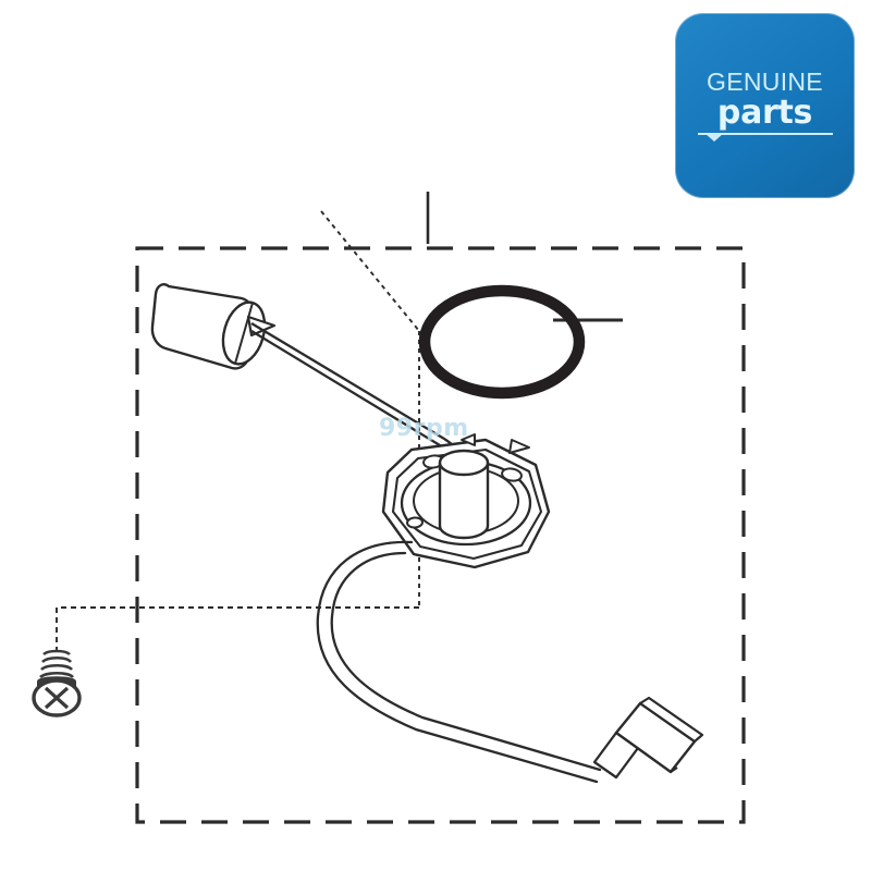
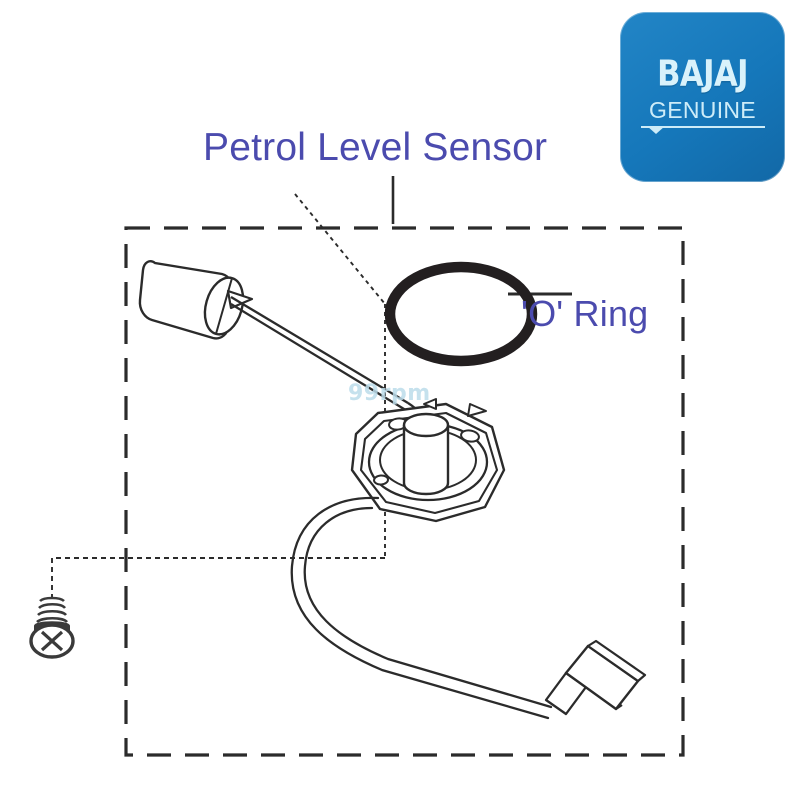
  99rpm
+ Petrol Level Sensor
+ 'O' Ring
+ BAJAJ
  GENUINE
- parts
